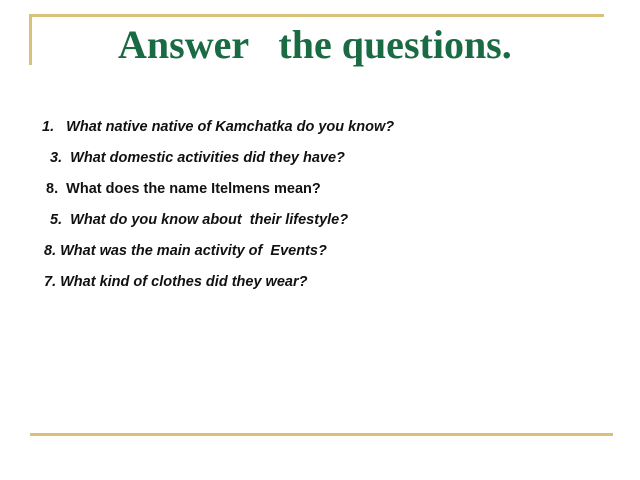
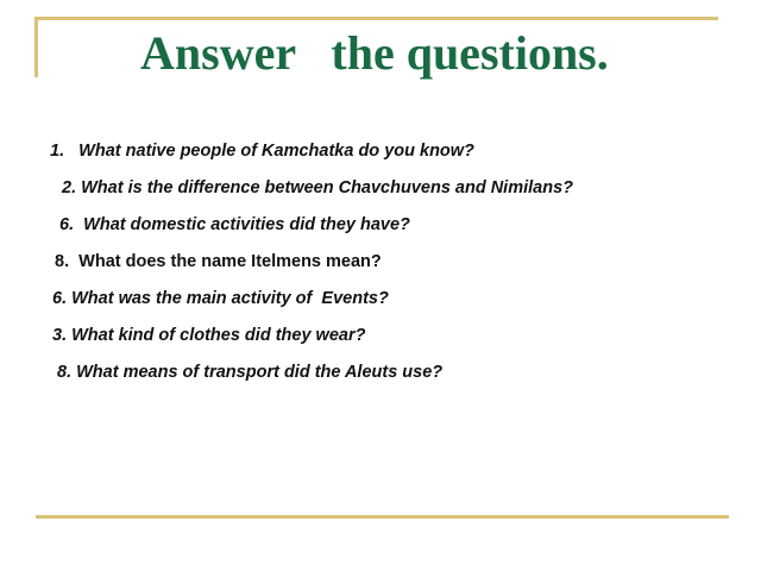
  Answer the questions.
- 1. What native native of Kamchatka do you know?
+ 1. What native people of Kamchatka do you know?
+ 2. What is the difference between Chavchuvens and Nimilans?
- 3. What domestic activities did they have?
+ 6. What domestic activities did they have?
  8. What does the name Itelmens mean?
- 5. What do you know about their lifestyle?
- 8. What was the main activity of Events?
+ 6. What was the main activity of Events?
- 7. What kind of clothes did they wear?
+ 3. What kind of clothes did they wear?
+ 8. What means of transport did the Aleuts use?
